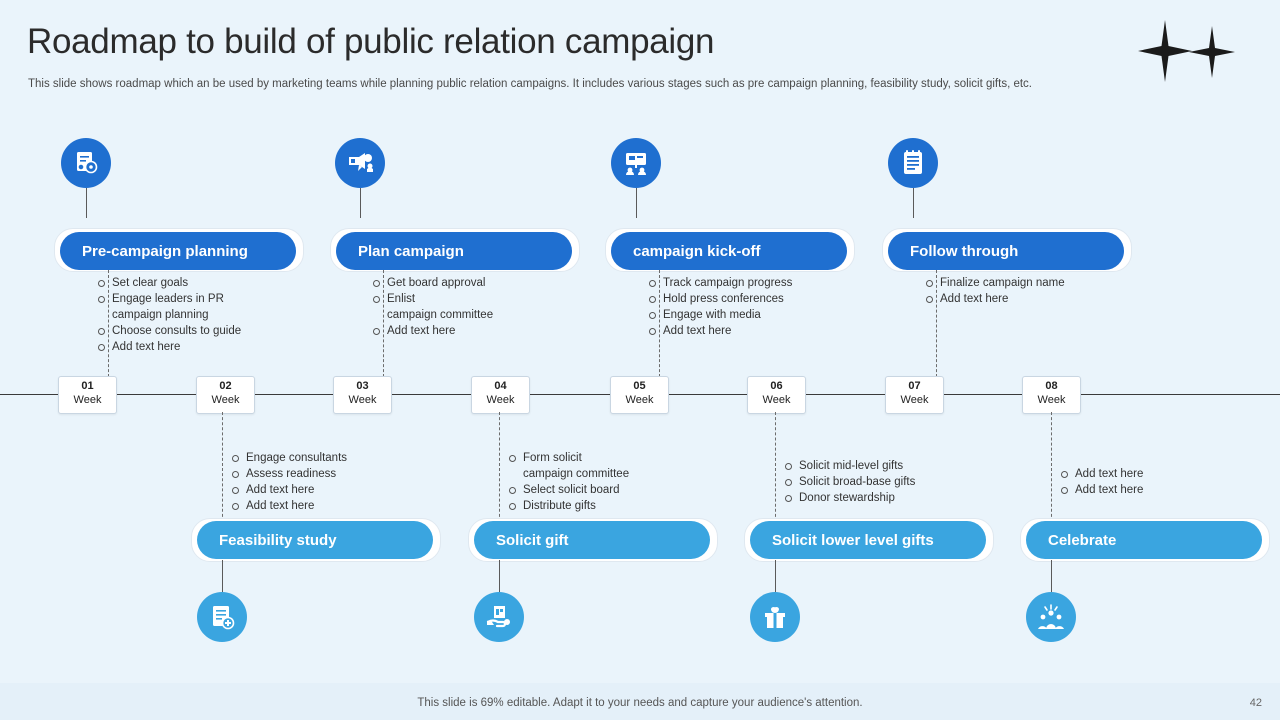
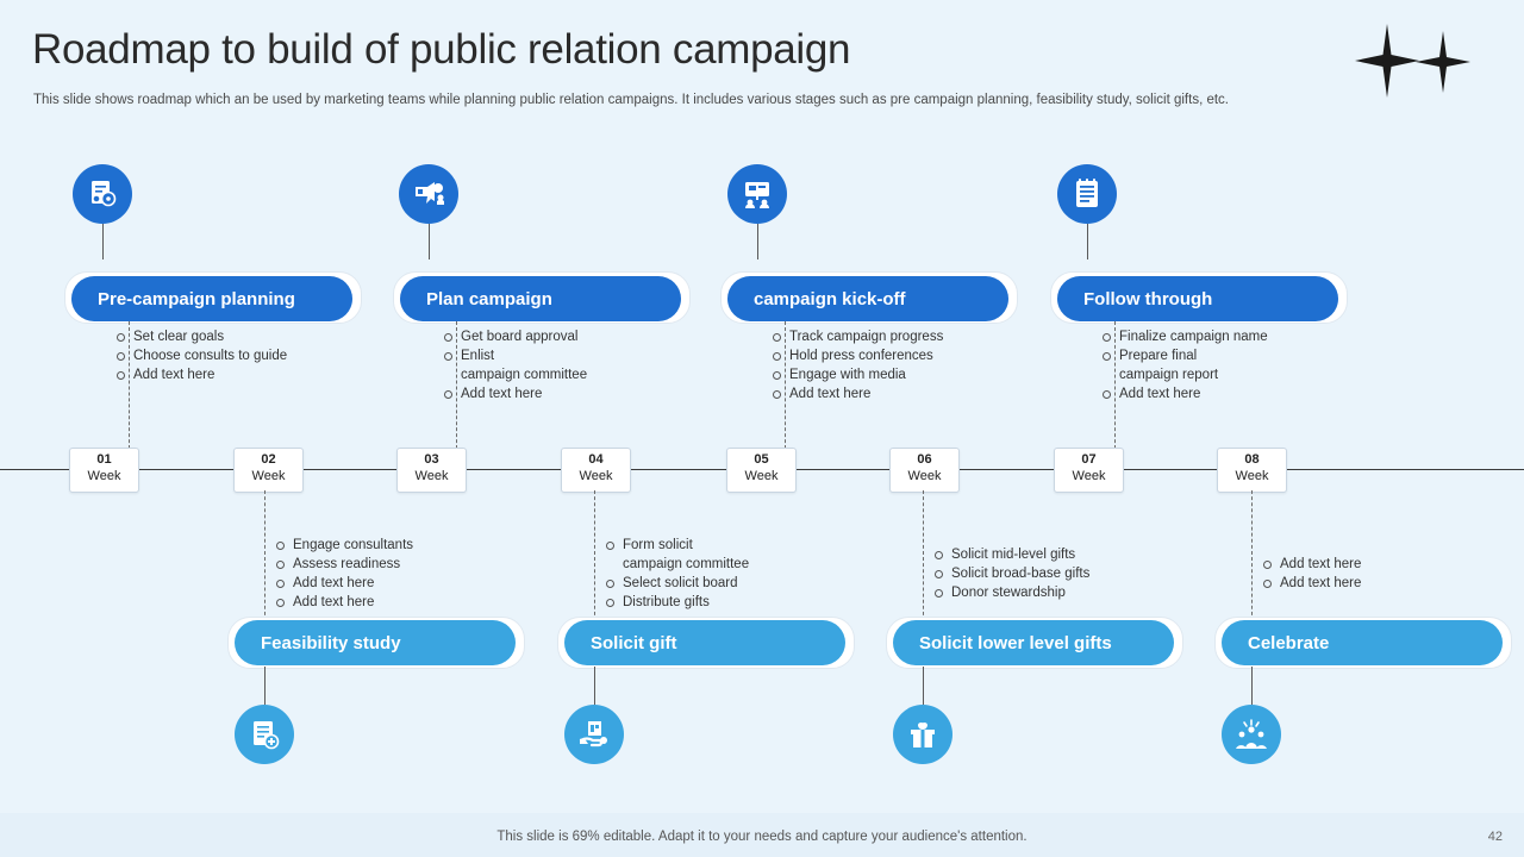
  Roadmap to build of public relation campaign
  This slide shows roadmap which an be used by marketing teams while planning public relation campaigns. It includes various stages such as pre campaign planning, feasibility study, solicit gifts, etc.
  Pre-campaign planning
  Set clear goals
- Engage leaders in PR
- campaign planning
  Choose consults to guide
  Add text here
  Plan campaign
  Get board approval
  Enlist
  campaign committee
  Add text here
  campaign kick-off
  Track campaign progress
  Hold press conferences
  Engage with media
  Add text here
  Follow through
  Finalize campaign name
+ Prepare final
+ campaign report
  Add text here
  01
  Week
  02
  Week
  03
  Week
  04
  Week
  05
  Week
  06
  Week
  07
  Week
  08
  Week
  Engage consultants
  Assess readiness
  Add text here
  Add text here
  Feasibility study
  Form solicit
  campaign committee
  Select solicit board
  Distribute gifts
  Solicit gift
  Solicit mid-level gifts
  Solicit broad-base gifts
  Donor stewardship
  Solicit lower level gifts
  Add text here
  Add text here
  Celebrate
  This slide is 69% editable. Adapt it to your needs and capture your audience's attention.
  42
